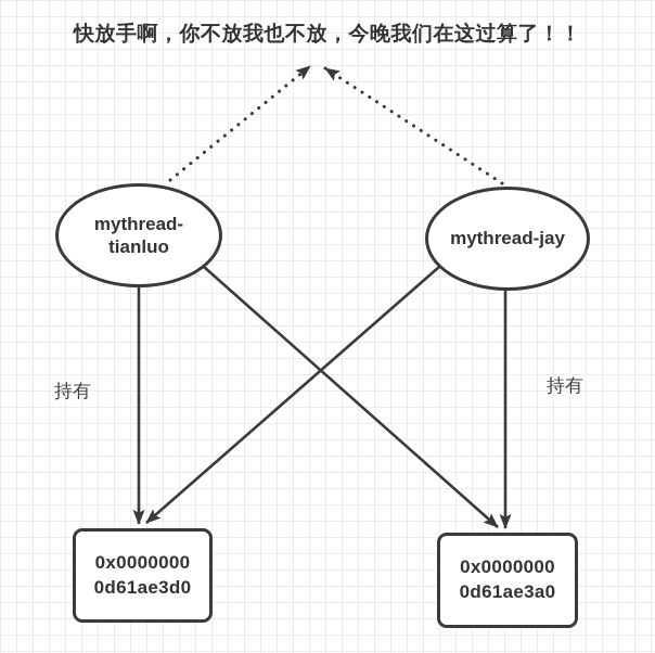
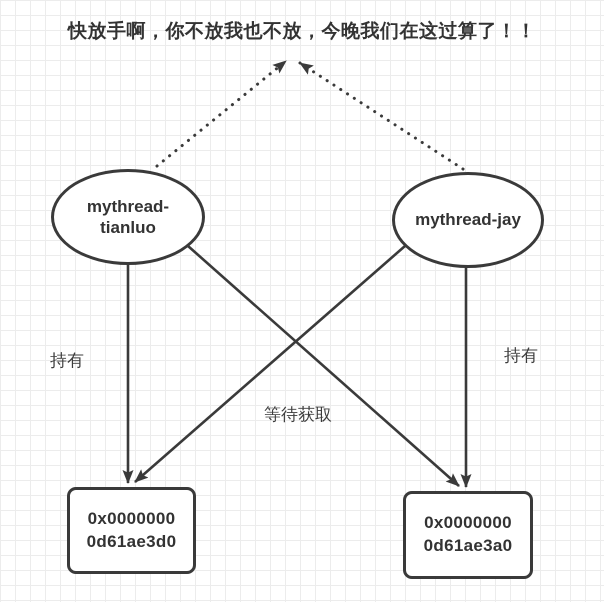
  快放手啊，你不放我也不放，今晚我们在这过算了！！
  mythread-
  tianluo
  mythread-jay
  持有
  持有
+ 等待获取
  0x0000000
  0d61ae3d0
  0x0000000
  0d61ae3a0
